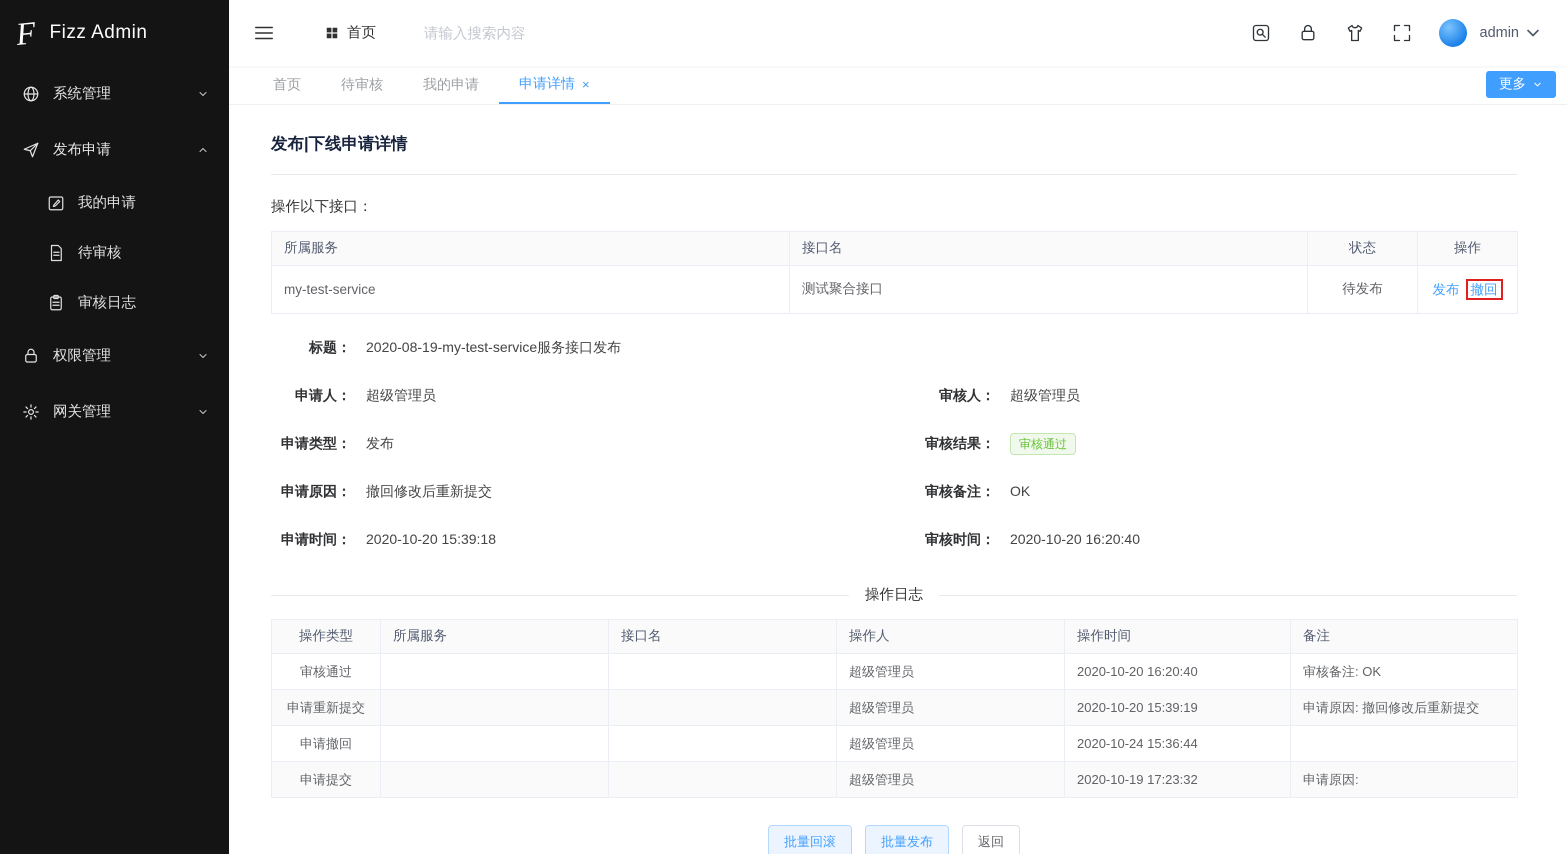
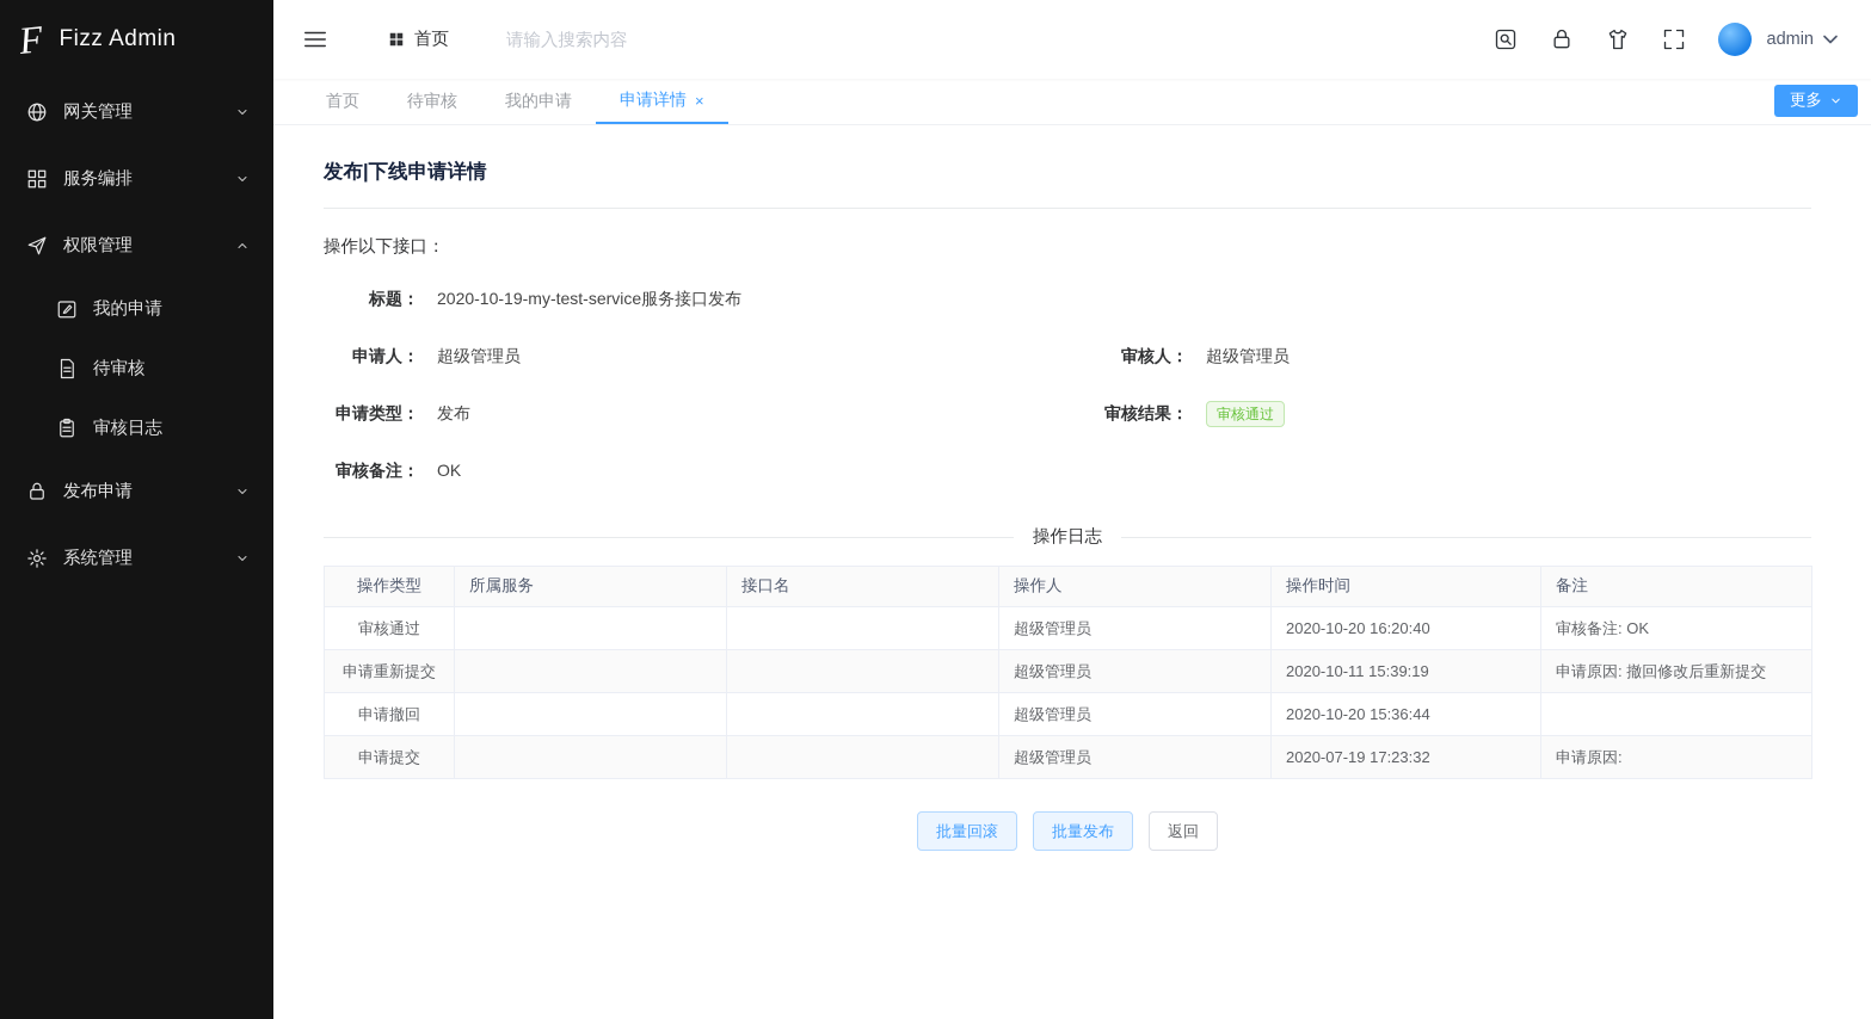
  Fizz Admin
- 系统管理
+ 网关管理
+ 服务编排
- 发布申请
+ 权限管理
  我的申请
  待审核
  审核日志
- 权限管理
+ 发布申请
- 网关管理
+ 系统管理
  首页
  请输入搜索内容
  admin
  首页
  待审核
  我的申请
  申请详情
  ×
  更多
  发布|下线申请详情
  操作以下接口：
- 所属服务	接口名	状态	操作
- my-test-service	测试聚合接口	待发布	发布 撤回
- 标题： 2020-08-19-my-test-service服务接口发布
+ 标题： 2020-10-19-my-test-service服务接口发布
  申请人： 超级管理员
  审核人： 超级管理员
  申请类型： 发布
  审核结果： 审核通过
- 申请原因： 撤回修改后重新提交
  审核备注： OK
- 申请时间： 2020-10-20 15:39:18
- 审核时间： 2020-10-20 16:20:40
  操作日志
  操作类型	所属服务	接口名	操作人	操作时间	备注
  审核通过			超级管理员	2020-10-20 16:20:40	审核备注: OK
- 申请重新提交			超级管理员	2020-10-20 15:39:19	申请原因: 撤回修改后重新提交
+ 申请重新提交			超级管理员	2020-10-11 15:39:19	申请原因: 撤回修改后重新提交
- 申请撤回			超级管理员	2020-10-24 15:36:44
+ 申请撤回			超级管理员	2020-10-20 15:36:44
- 申请提交			超级管理员	2020-10-19 17:23:32	申请原因:
+ 申请提交			超级管理员	2020-07-19 17:23:32	申请原因:
  批量回滚
  批量发布
  返回
